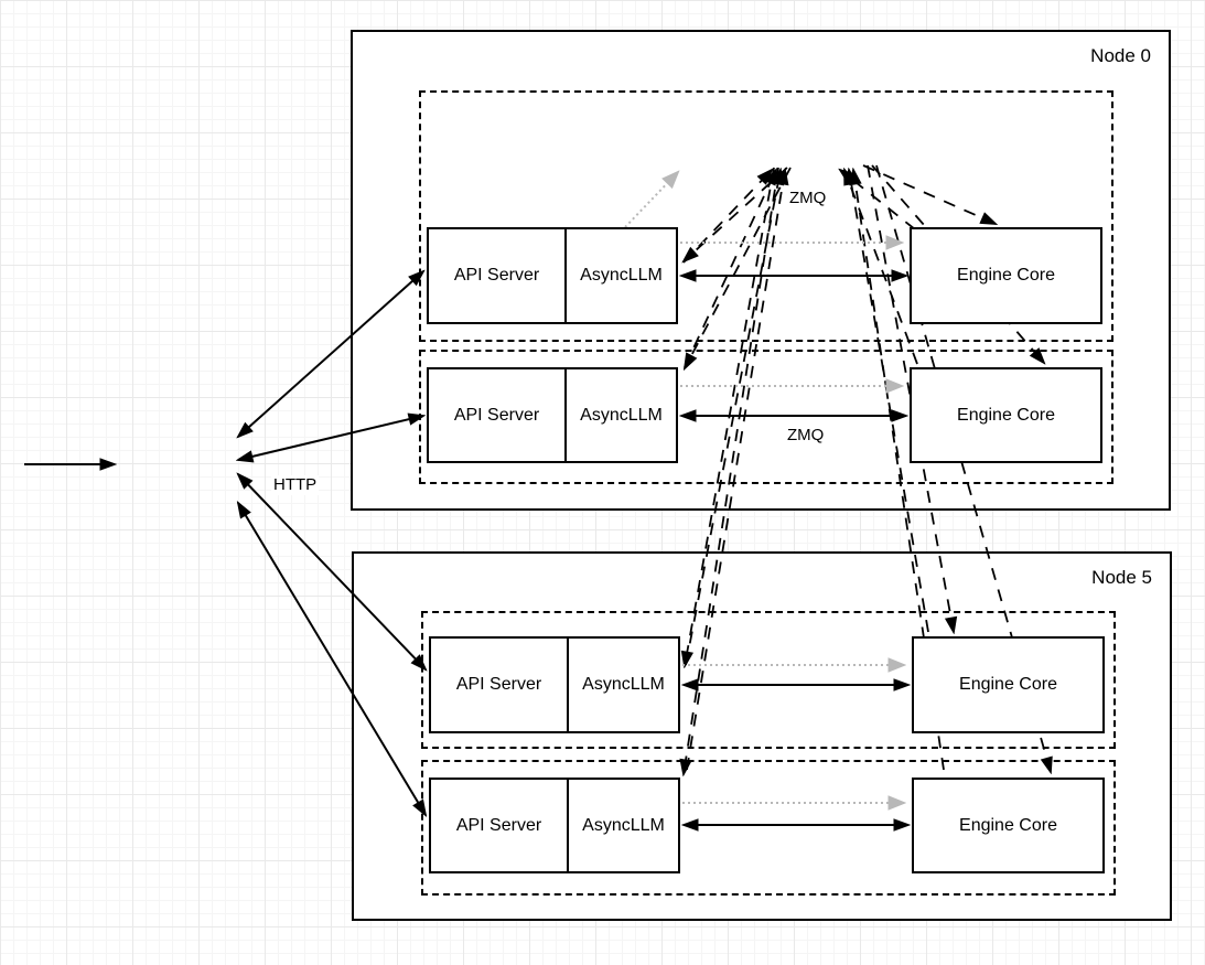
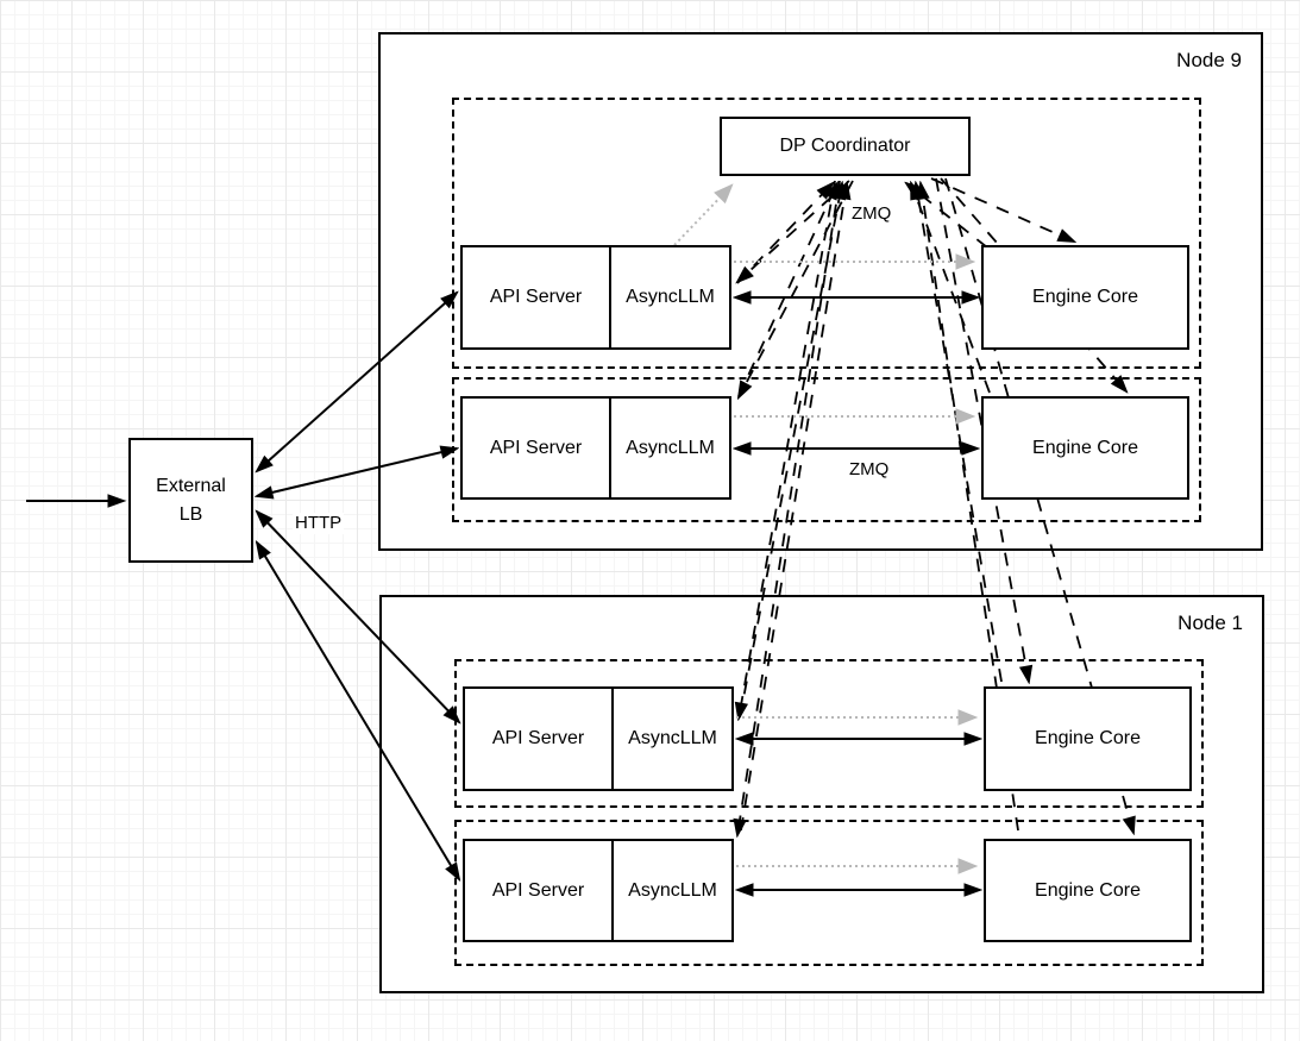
- Node 0
+ Node 9
- Node 5
+ Node 1
+ External
+ LB
+ DP Coordinator
  API Server
  AsyncLLM
  Engine Core
  API Server
  AsyncLLM
  Engine Core
  API Server
  AsyncLLM
  Engine Core
  API Server
  AsyncLLM
  Engine Core
  HTTP
  ZMQ
  ZMQ
